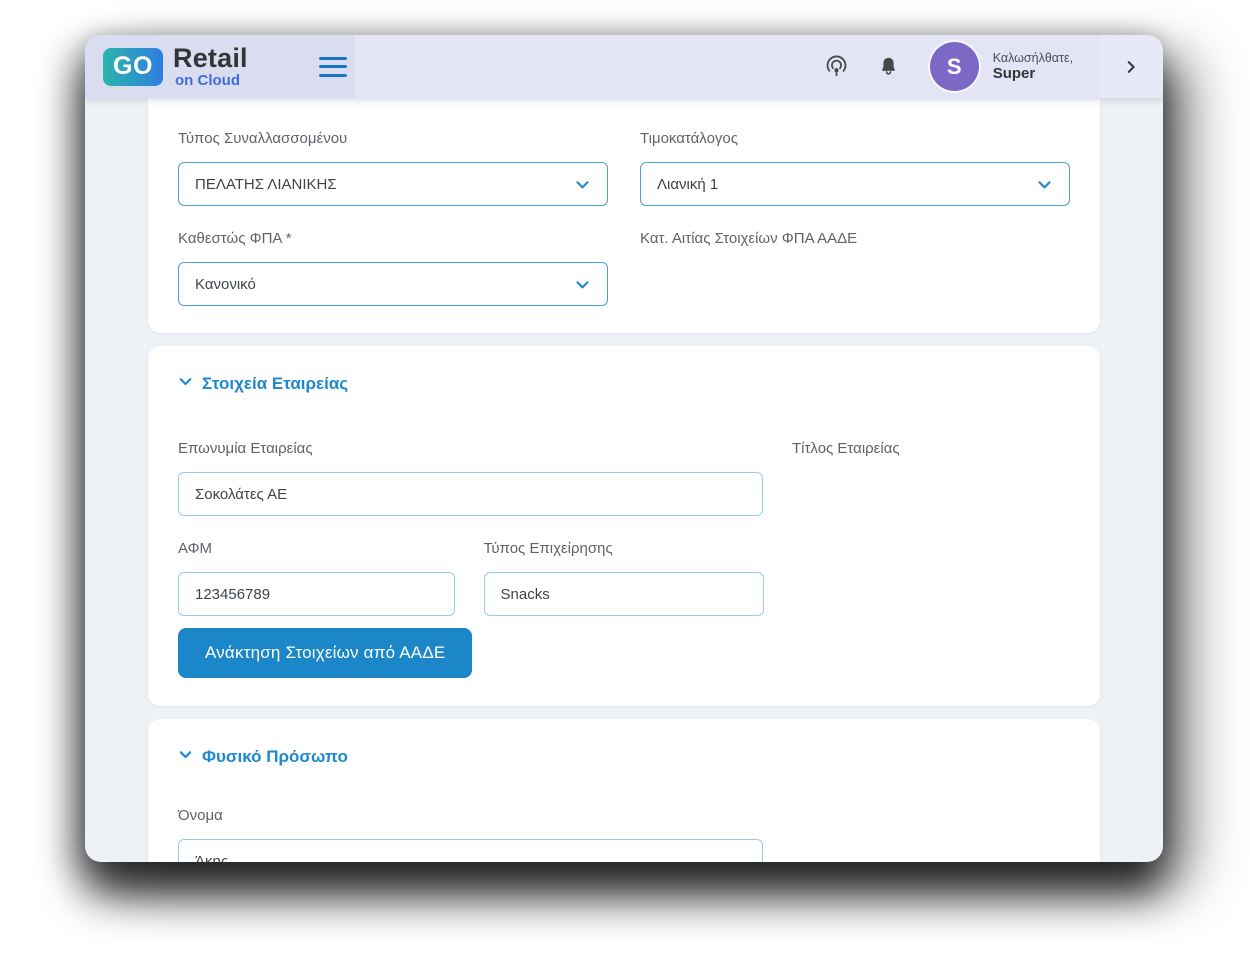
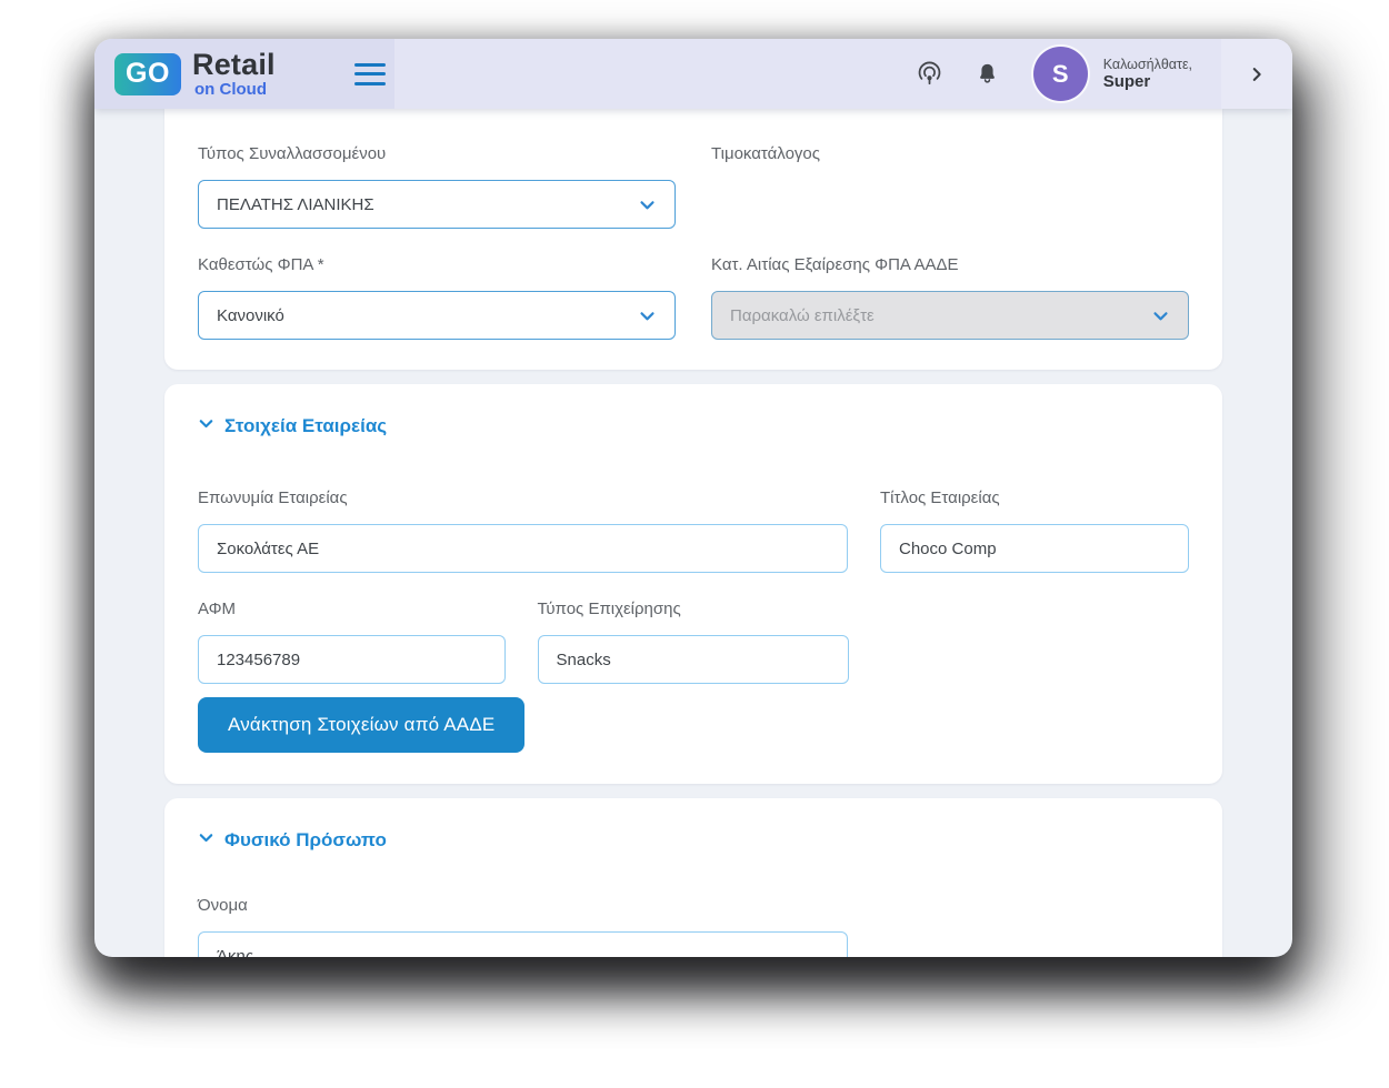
  GO
  Retail
  on Cloud
  S
  Καλωσήλθατε,
  Super
  Τύπος Συναλλασσομένου
  ΠΕΛΑΤΗΣ ΛΙΑΝΙΚΗΣ
  Τιμοκατάλογος
- Λιανική 1
  Καθεστώς ΦΠΑ *
  Κανονικό
- Κατ. Αιτίας Στοιχείων ΦΠΑ ΑΑΔΕ
+ Κατ. Αιτίας Εξαίρεσης ΦΠΑ ΑΑΔΕ
+ Παρακαλώ επιλέξτε
  Στοιχεία Εταιρείας
  Επωνυμία Εταιρείας
  Σοκολάτες ΑΕ
  Τίτλος Εταιρείας
+ Choco Comp
  ΑΦΜ
  123456789
  Τύπος Επιχείρησης
  Snacks
  Ανάκτηση Στοιχείων από ΑΑΔΕ
  Φυσικό Πρόσωπο
  Όνομα
  Άκης
